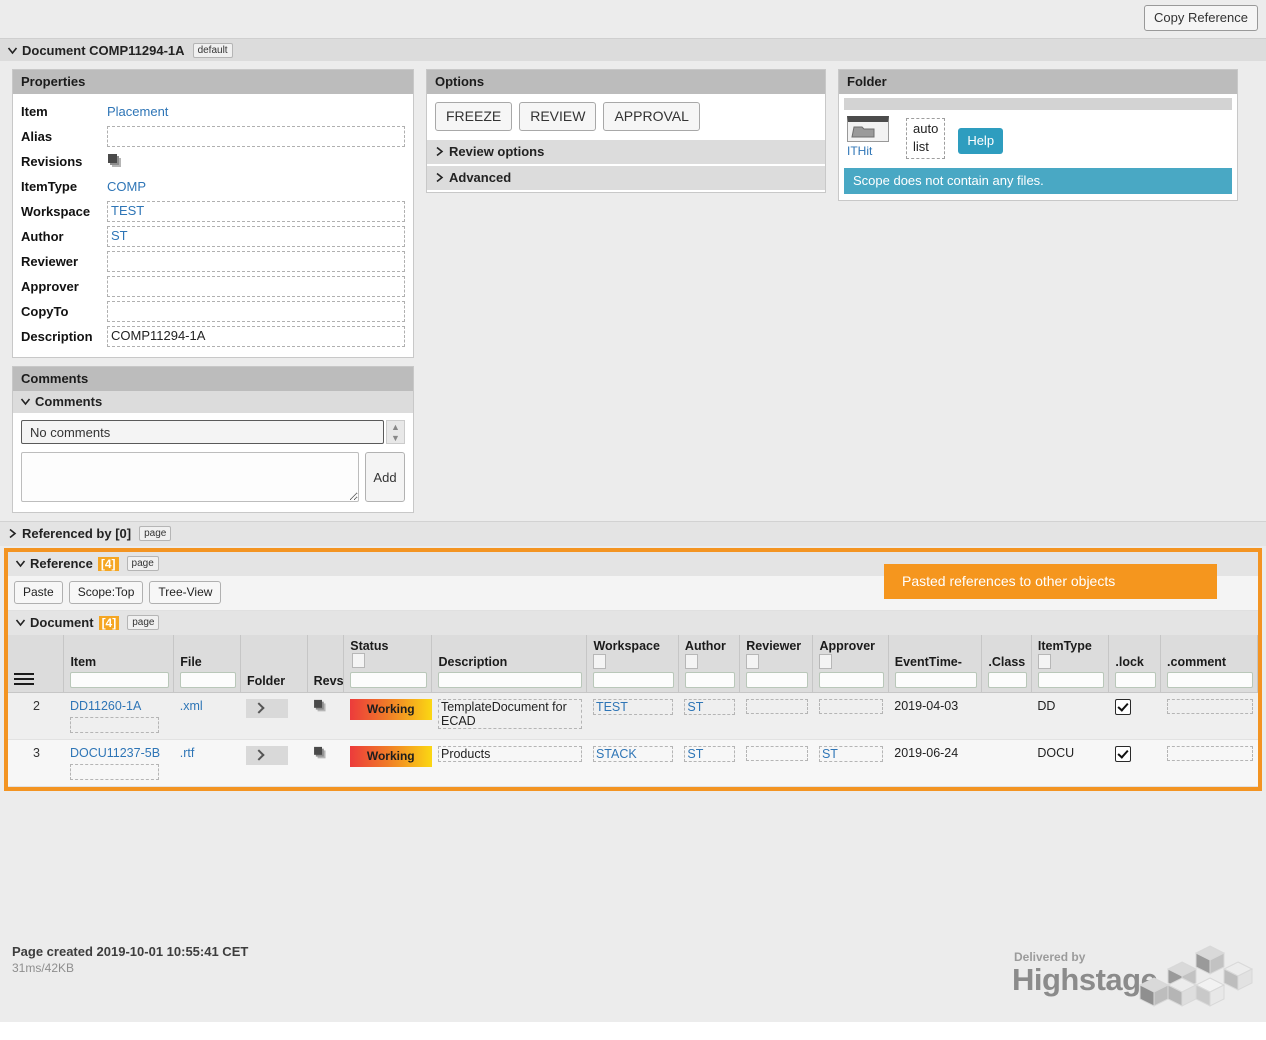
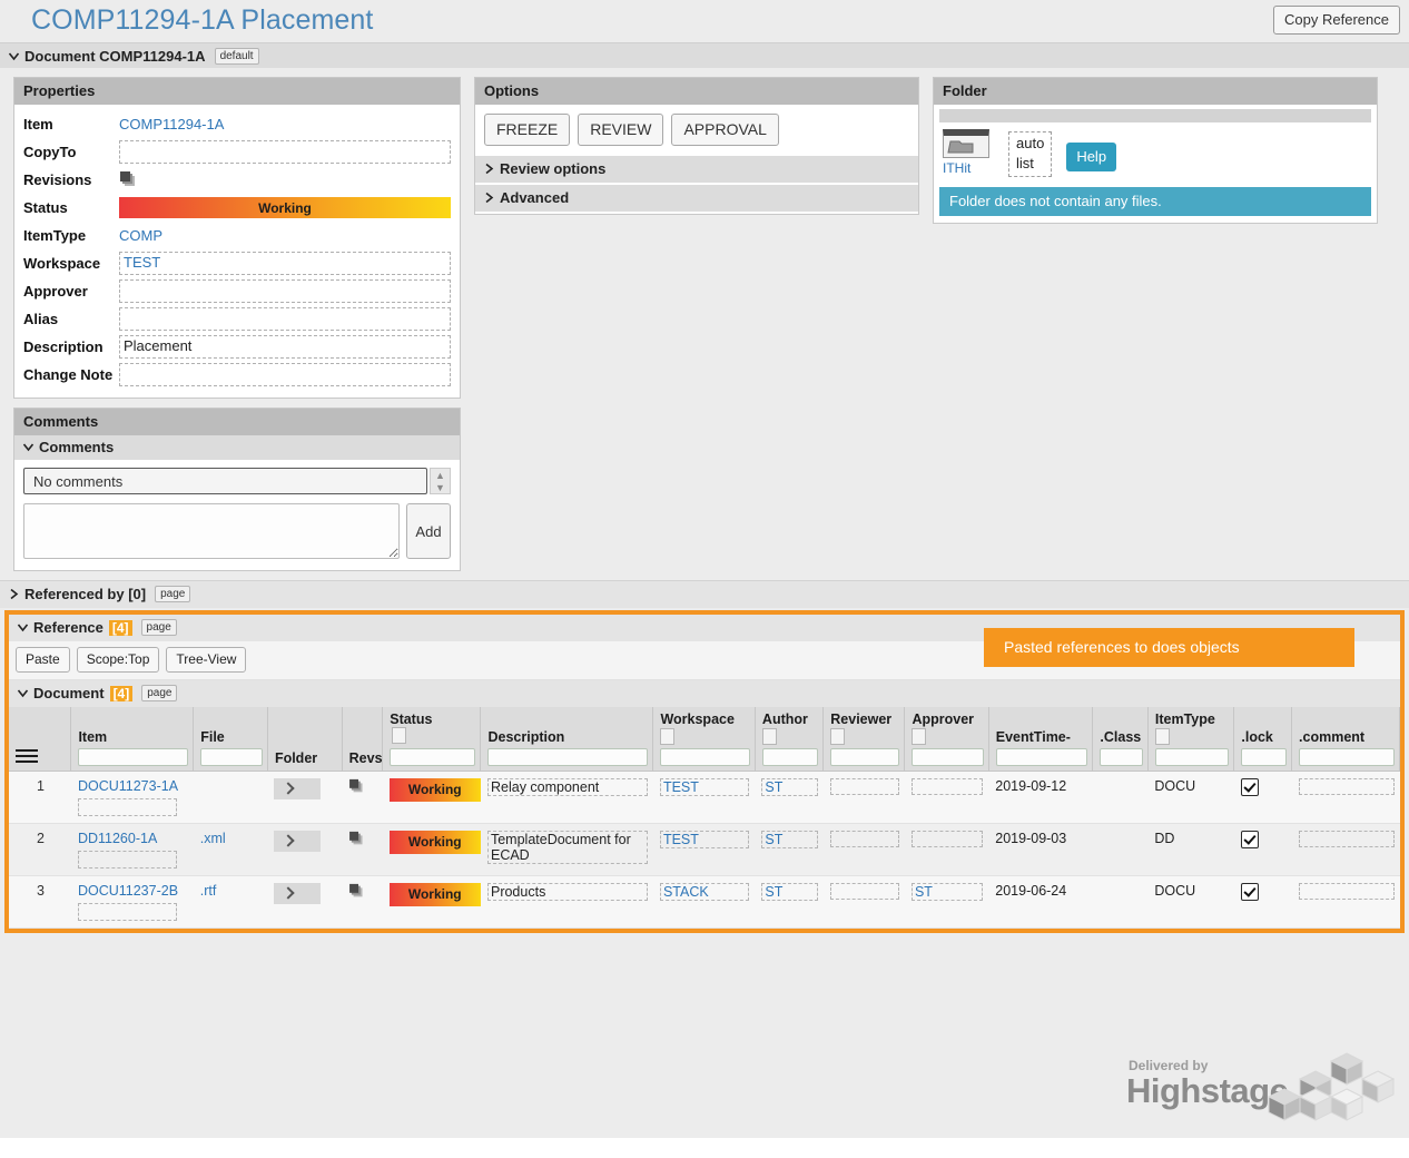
+ COMP11294-1A Placement
  Copy Reference
  Document COMP11294-1A
  default
  Properties
  Item
- Placement
+ COMP11294-1A
- Alias
+ CopyTo
  Revisions
+ Status
+ Working
  ItemType
  COMP
  Workspace
  TEST
- Author
- ST
- Reviewer
  Approver
- CopyTo
+ Alias
  Description
- COMP11294-1A
+ Placement
+ Change Note
  Comments
  Comments
  No comments
  ▲
  ▼
  Add
  Options
  FREEZE
  REVIEW
  APPROVAL
  Review options
  Advanced
  Folder
  ITHit
  auto
  list
  Help
- Scope does not contain any files.
+ Folder does not contain any files.
  Referenced by [0]
  page
- Pasted references to other objects
+ Pasted references to does objects
  Reference
  [4]
  page
  Paste
  Scope:Top
  Tree-View
  Document
  [4]
  page
  	Item	File	Folder	Revs	Status	Description	Workspace	Author	Reviewer	Approver	EventTime-	.Class	ItemType	.lock	.comment
+ 1	DOCU11273-1A				Working	Relay component	TEST	ST			2019-09-12		DOCU
- 2	DD11260-1A	.xml			Working	TemplateDocument for ECAD	TEST	ST			2019-04-03		DD
+ 2	DD11260-1A	.xml			Working	TemplateDocument for ECAD	TEST	ST			2019-09-03		DD
- 3	DOCU11237-5B	.rtf			Working	Products	STACK	ST		ST	2019-06-24		DOCU
+ 3	DOCU11237-2B	.rtf			Working	Products	STACK	ST		ST	2019-06-24		DOCU
- Page created 2019-10-01 10:55:41 CET
- 31ms/42KB
  Delivered by
  Highstage
